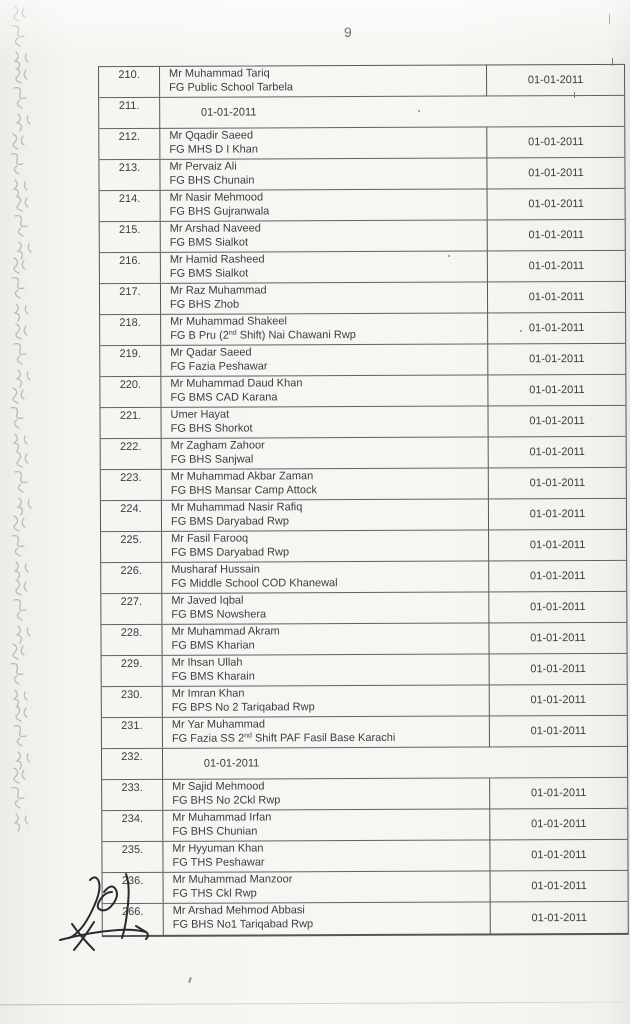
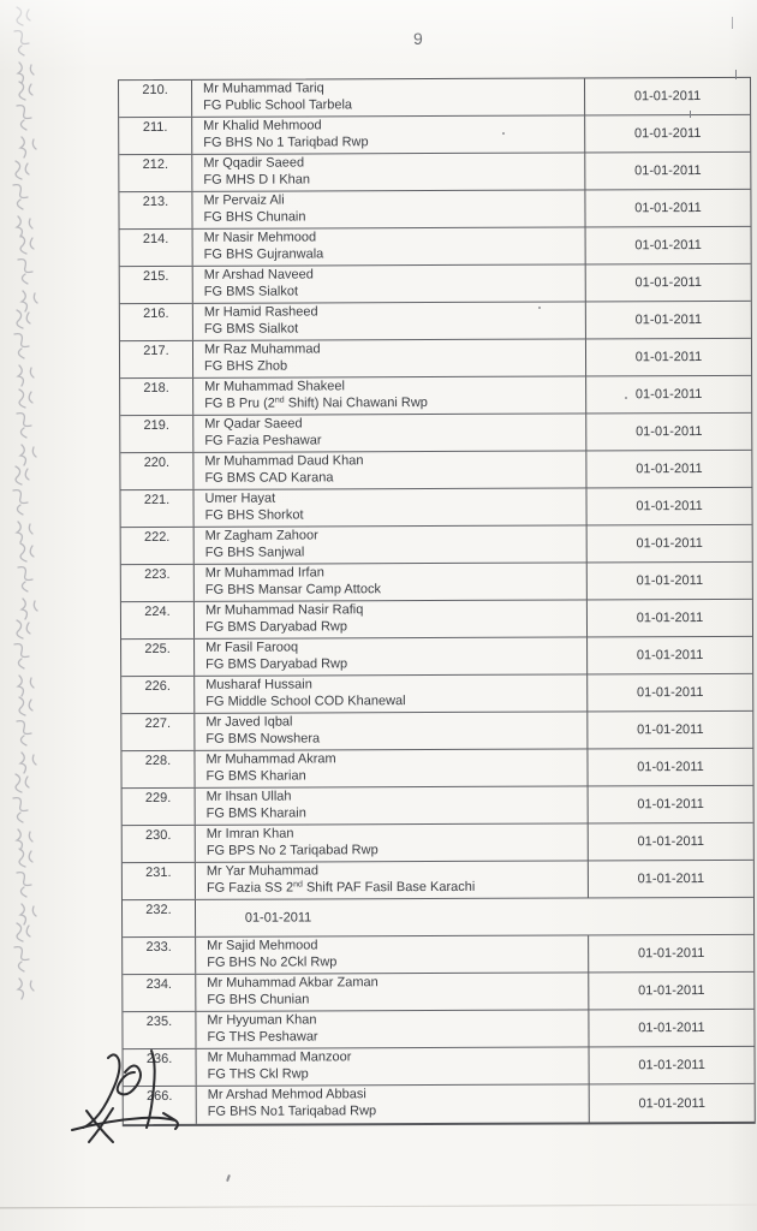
  210.
  Mr Muhammad Tariq
  FG Public School Tarbela
  01-01-2011
  211.
+ Mr Khalid Mehmood
+ FG BHS No 1 Tariqbad Rwp
  01-01-2011
  212.
  Mr Qqadir Saeed
  FG MHS D I Khan
  01-01-2011
  213.
  Mr Pervaiz Ali
  FG BHS Chunain
  01-01-2011
  214.
  Mr Nasir Mehmood
  FG BHS Gujranwala
  01-01-2011
  215.
  Mr Arshad Naveed
  FG BMS Sialkot
  01-01-2011
  216.
  Mr Hamid Rasheed
  FG BMS Sialkot
  01-01-2011
  217.
  Mr Raz Muhammad
  FG BHS Zhob
  01-01-2011
  218.
  Mr Muhammad Shakeel
  FG B Pru (2 Shift) Nai Chawani Rwp
  01-01-2011
  219.
  Mr Qadar Saeed
  FG Fazia Peshawar
  01-01-2011
  220.
  Mr Muhammad Daud Khan
  FG BMS CAD Karana
  01-01-2011
  221.
  Umer Hayat
  FG BHS Shorkot
  01-01-2011
  222.
  Mr Zagham Zahoor
  FG BHS Sanjwal
  01-01-2011
  223.
- Mr Muhammad Akbar Zaman
+ Mr Muhammad Irfan
  FG BHS Mansar Camp Attock
  01-01-2011
  224.
  Mr Muhammad Nasir Rafiq
  FG BMS Daryabad Rwp
  01-01-2011
  225.
  Mr Fasil Farooq
  FG BMS Daryabad Rwp
  01-01-2011
  226.
  Musharaf Hussain
  FG Middle School COD Khanewal
  01-01-2011
  227.
  Mr Javed Iqbal
  FG BMS Nowshera
  01-01-2011
  228.
  Mr Muhammad Akram
  FG BMS Kharian
  01-01-2011
  229.
  Mr Ihsan Ullah
  FG BMS Kharain
  01-01-2011
  230.
  Mr Imran Khan
  FG BPS No 2 Tariqabad Rwp
  01-01-2011
  231.
  Mr Yar Muhammad
  FG Fazia SS 2 Shift PAF Fasil Base Karachi
  01-01-2011
  232.
  01-01-2011
  233.
  Mr Sajid Mehmood
  FG BHS No 2Ckl Rwp
  01-01-2011
  234.
- Mr Muhammad Irfan
+ Mr Muhammad Akbar Zaman
  FG BHS Chunian
  01-01-2011
  235.
  Mr Hyyuman Khan
  FG THS Peshawar
  01-01-2011
  236.
  Mr Muhammad Manzoor
  FG THS Ckl Rwp
  01-01-2011
  266.
  Mr Arshad Mehmod Abbasi
  FG BHS No1 Tariqabad Rwp
  01-01-2011
